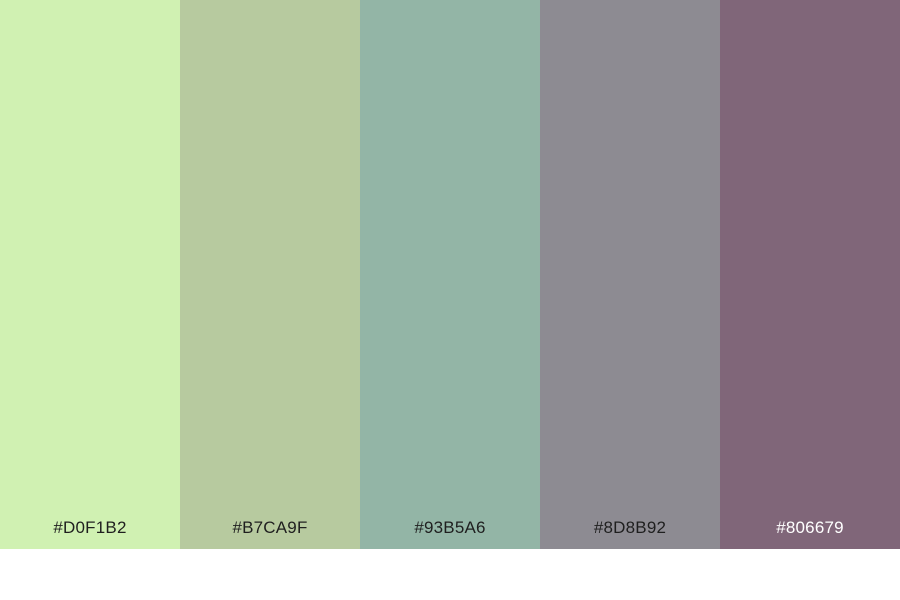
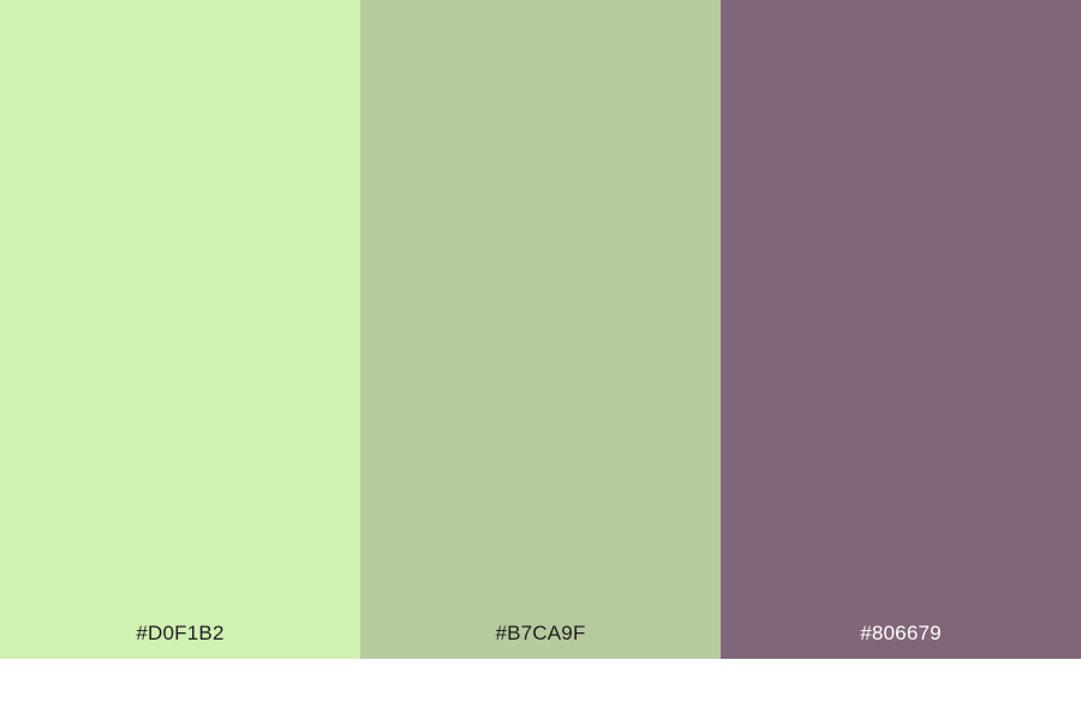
  #D0F1B2
  #B7CA9F
- #93B5A6
- #8D8B92
  #806679
